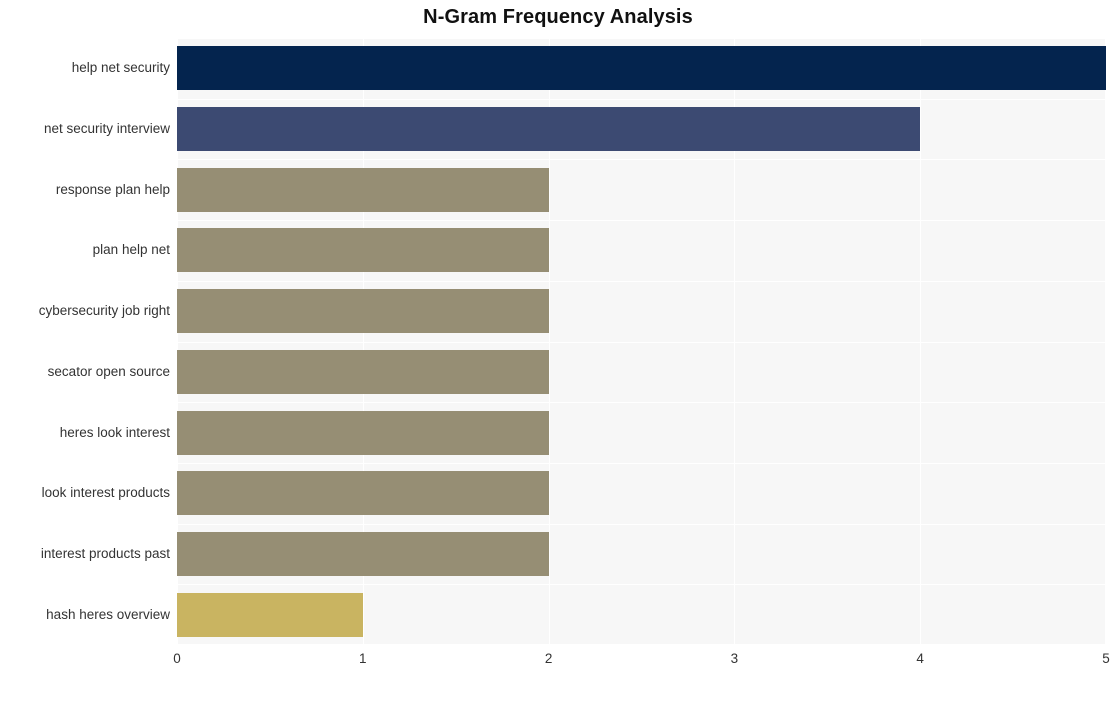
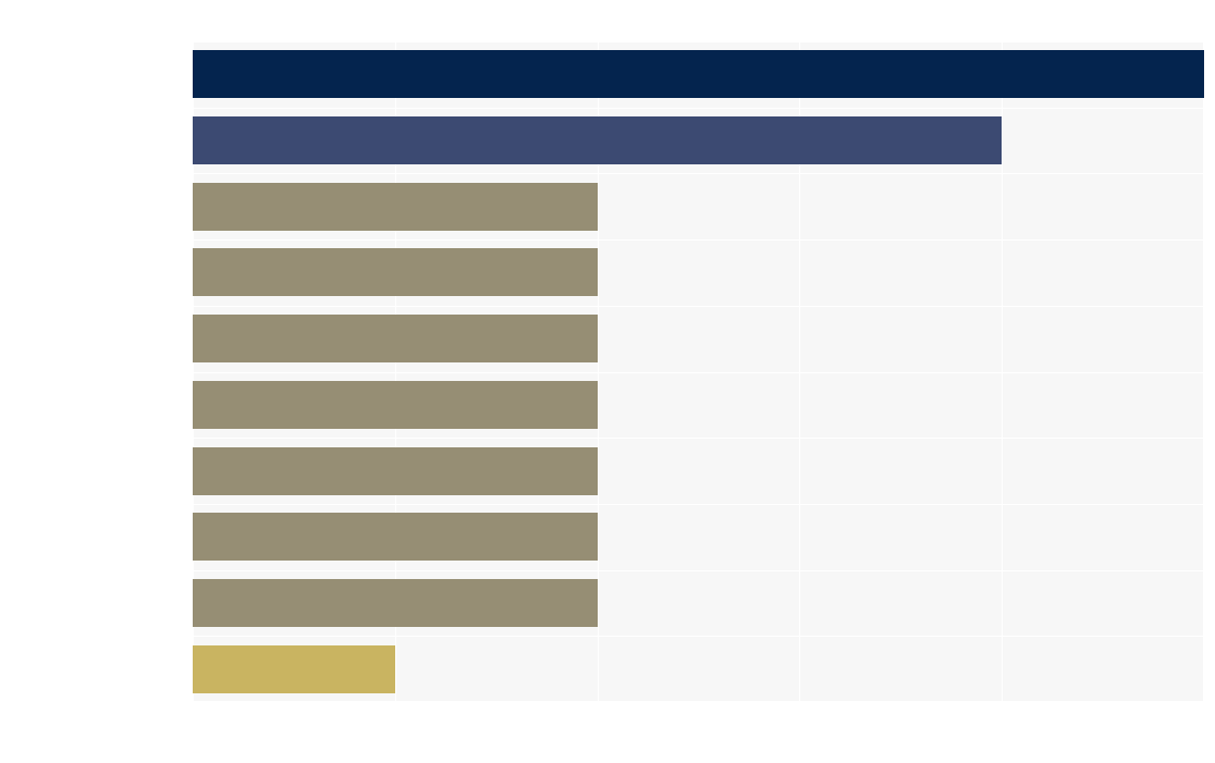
- N-Gram Frequency Analysis
- help net security
- net security interview
- response plan help
- plan help net
- cybersecurity job right
- secator open source
- heres look interest
- look interest products
- interest products past
- hash heres overview
- 0
- 1
- 2
- 3
- 4
- 5
